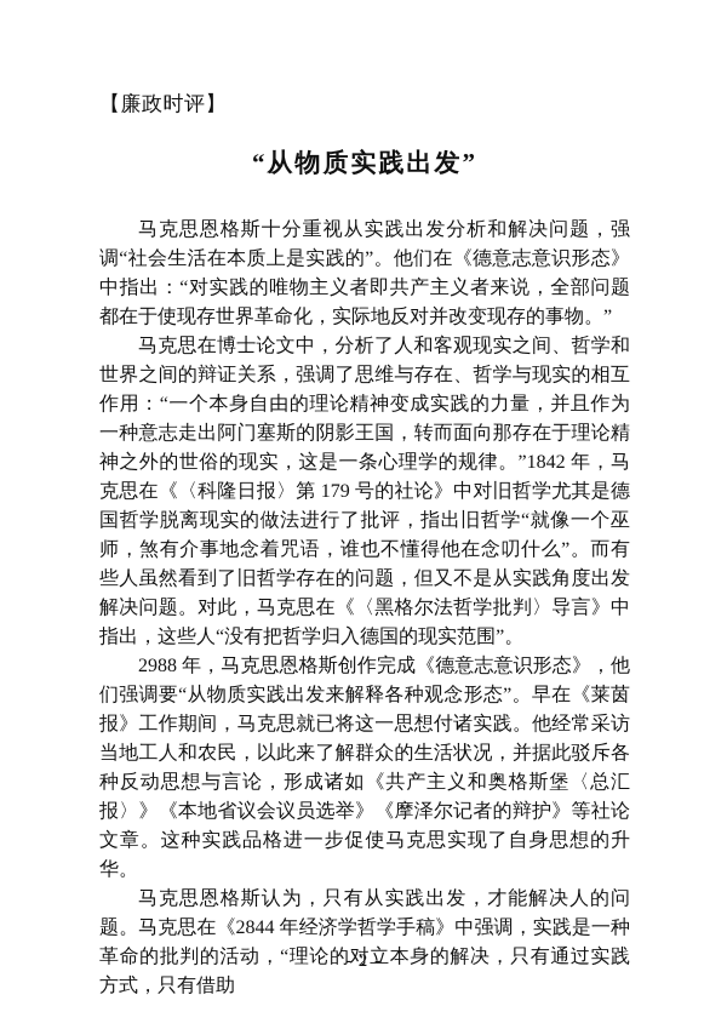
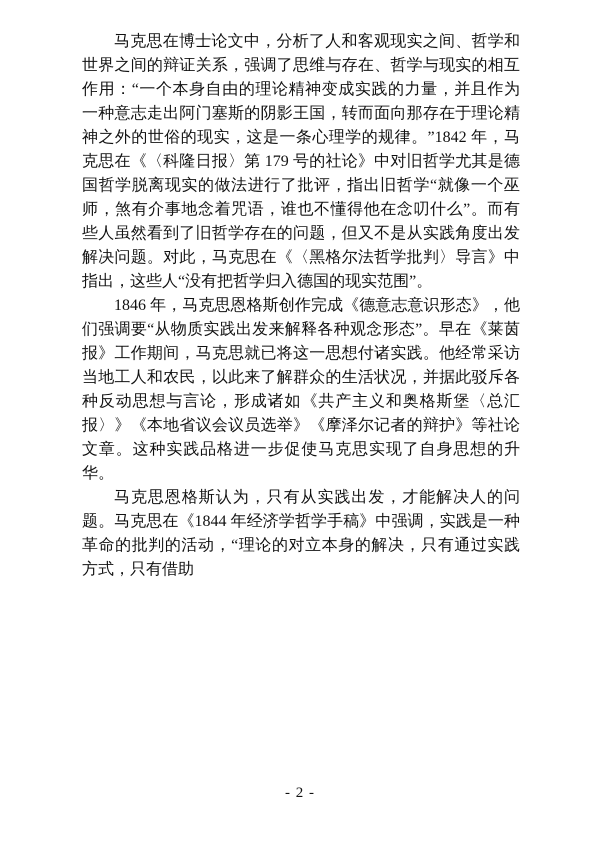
- 【廉政时评】
- “从物质实践出发”
- 马克思恩格斯十分重视从实践出发分析和解决问题，强调“社会生活在本质上是实践的”。他们在《德意志意识形态》中指出：“对实践的唯物主义者即共产主义者来说，全部问题都在于使现存世界革命化，实际地反对并改变现存的事物。”
  马克思在博士论文中，分析了人和客观现实之间、哲学和世界之间的辩证关系，强调了思维与存在、哲学与现实的相互作用：“一个本身自由的理论精神变成实践的力量，并且作为一种意志走出阿门塞斯的阴影王国，转而面向那存在于理论精神之外的世俗的现实，这是一条心理学的规律。”1842 年，马克思在《〈科隆日报〉第 179 号的社论》中对旧哲学尤其是德国哲学脱离现实的做法进行了批评，指出旧哲学“就像一个巫师，煞有介事地念着咒语，谁也不懂得他在念叨什么”。而有些人虽然看到了旧哲学存在的问题，但又不是从实践角度出发解决问题。对此，马克思在《〈黑格尔法哲学批判〉导言》中指出，这些人“没有把哲学归入德国的现实范围”。
- 2988 年，马克思恩格斯创作完成《德意志意识形态》，他们强调要“从物质实践出发来解释各种观念形态”。早在《莱茵报》工作期间，马克思就已将这一思想付诸实践。他经常采访当地工人和农民，以此来了解群众的生活状况，并据此驳斥各种反动思想与言论，形成诸如《共产主义和奥格斯堡〈总汇报〉》《本地省议会议员选举》《摩泽尔记者的辩护》等社论文章。这种实践品格进一步促使马克思实现了自身思想的升华。
+ 1846 年，马克思恩格斯创作完成《德意志意识形态》，他们强调要“从物质实践出发来解释各种观念形态”。早在《莱茵报》工作期间，马克思就已将这一思想付诸实践。他经常采访当地工人和农民，以此来了解群众的生活状况，并据此驳斥各种反动思想与言论，形成诸如《共产主义和奥格斯堡〈总汇报〉》《本地省议会议员选举》《摩泽尔记者的辩护》等社论文章。这种实践品格进一步促使马克思实现了自身思想的升华。
- 马克思恩格斯认为，只有从实践出发，才能解决人的问题。马克思在《2844 年经济学哲学手稿》中强调，实践是一种革命的批判的活动，“理论的对立本身的解决，只有通过实践方式，只有借助
+ 马克思恩格斯认为，只有从实践出发，才能解决人的问题。马克思在《1844 年经济学哲学手稿》中强调，实践是一种革命的批判的活动，“理论的对立本身的解决，只有通过实践方式，只有借助
  - 2 -
